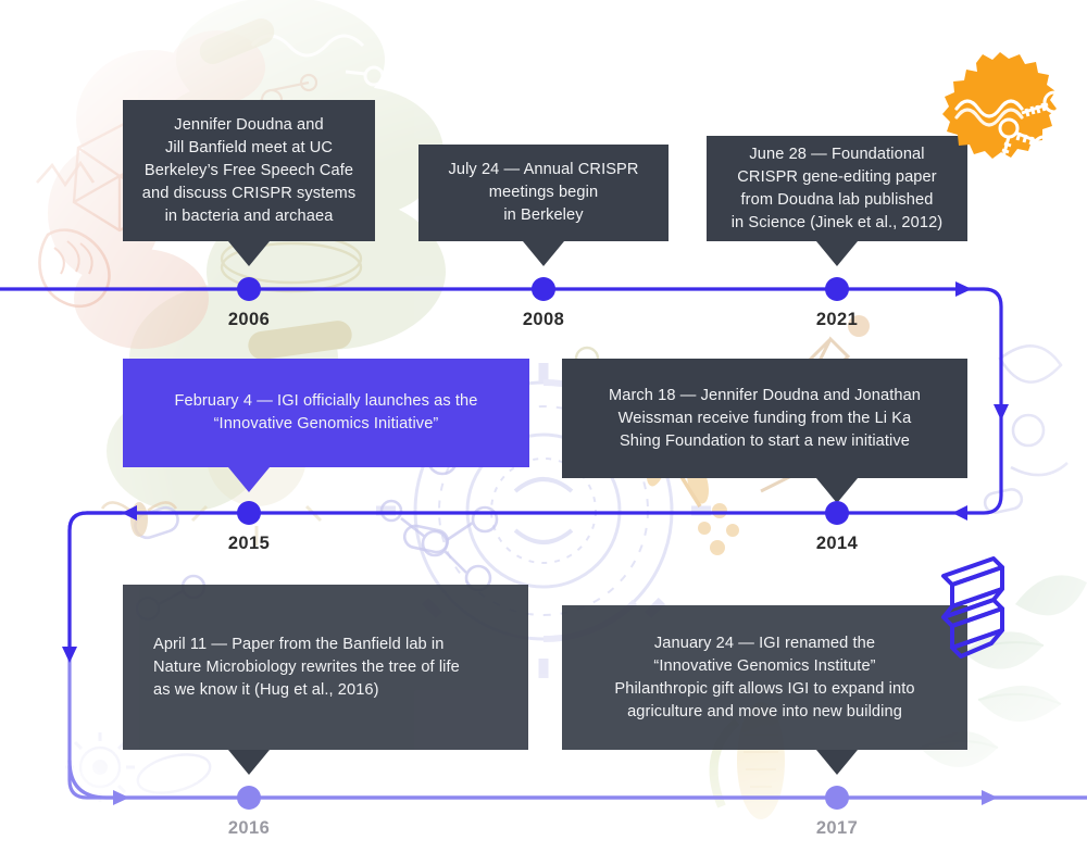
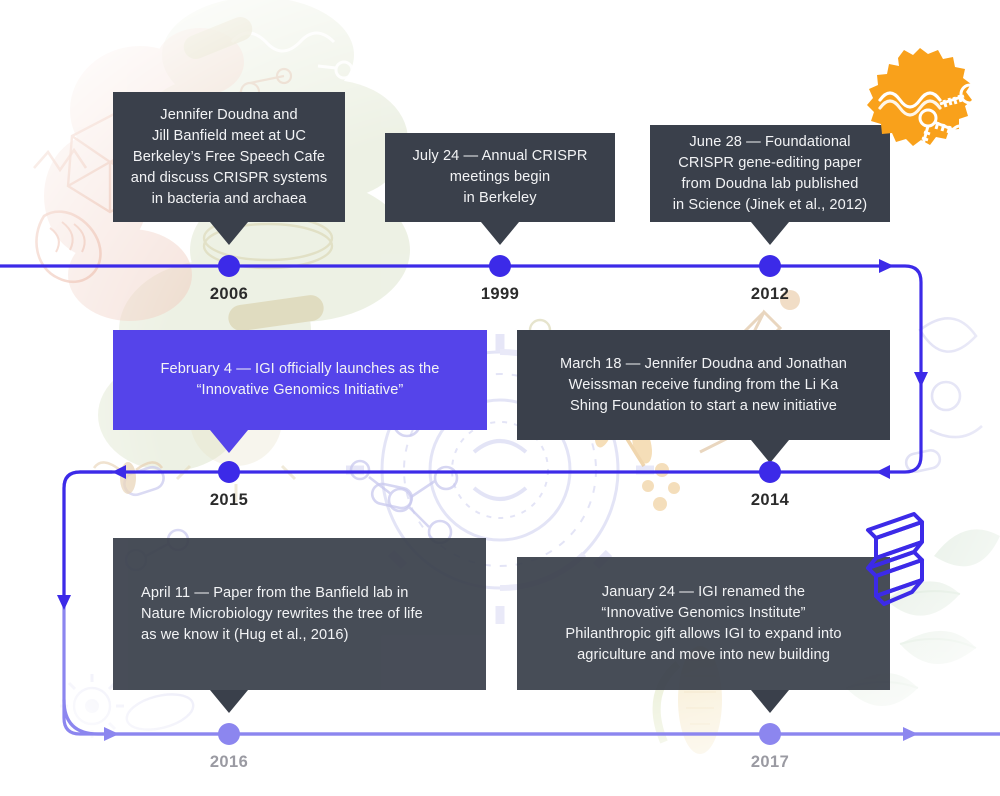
  Jennifer Doudna and
  Jill Banfield meet at UC
  Berkeley’s Free Speech Cafe
  and discuss CRISPR systems
  in bacteria and archaea
  2006
  July 24 — Annual CRISPR
  meetings begin
  in Berkeley
- 2008
+ 1999
  June 28 — Foundational
  CRISPR gene-editing paper
  from Doudna lab published
  in Science (Jinek et al., 2012)
- 2021
+ 2012
  February 4 — IGI officially launches as the
  “Innovative Genomics Initiative”
  2015
  March 18 — Jennifer Doudna and Jonathan
  Weissman receive funding from the Li Ka
  Shing Foundation to start a new initiative
  2014
  April 11 — Paper from the Banfield lab in
  Nature Microbiology rewrites the tree of life
  as we know it (Hug et al., 2016)
  2016
  January 24 — IGI renamed the
  “Innovative Genomics Institute”
  Philanthropic gift allows IGI to expand into
  agriculture and move into new building
  2017
